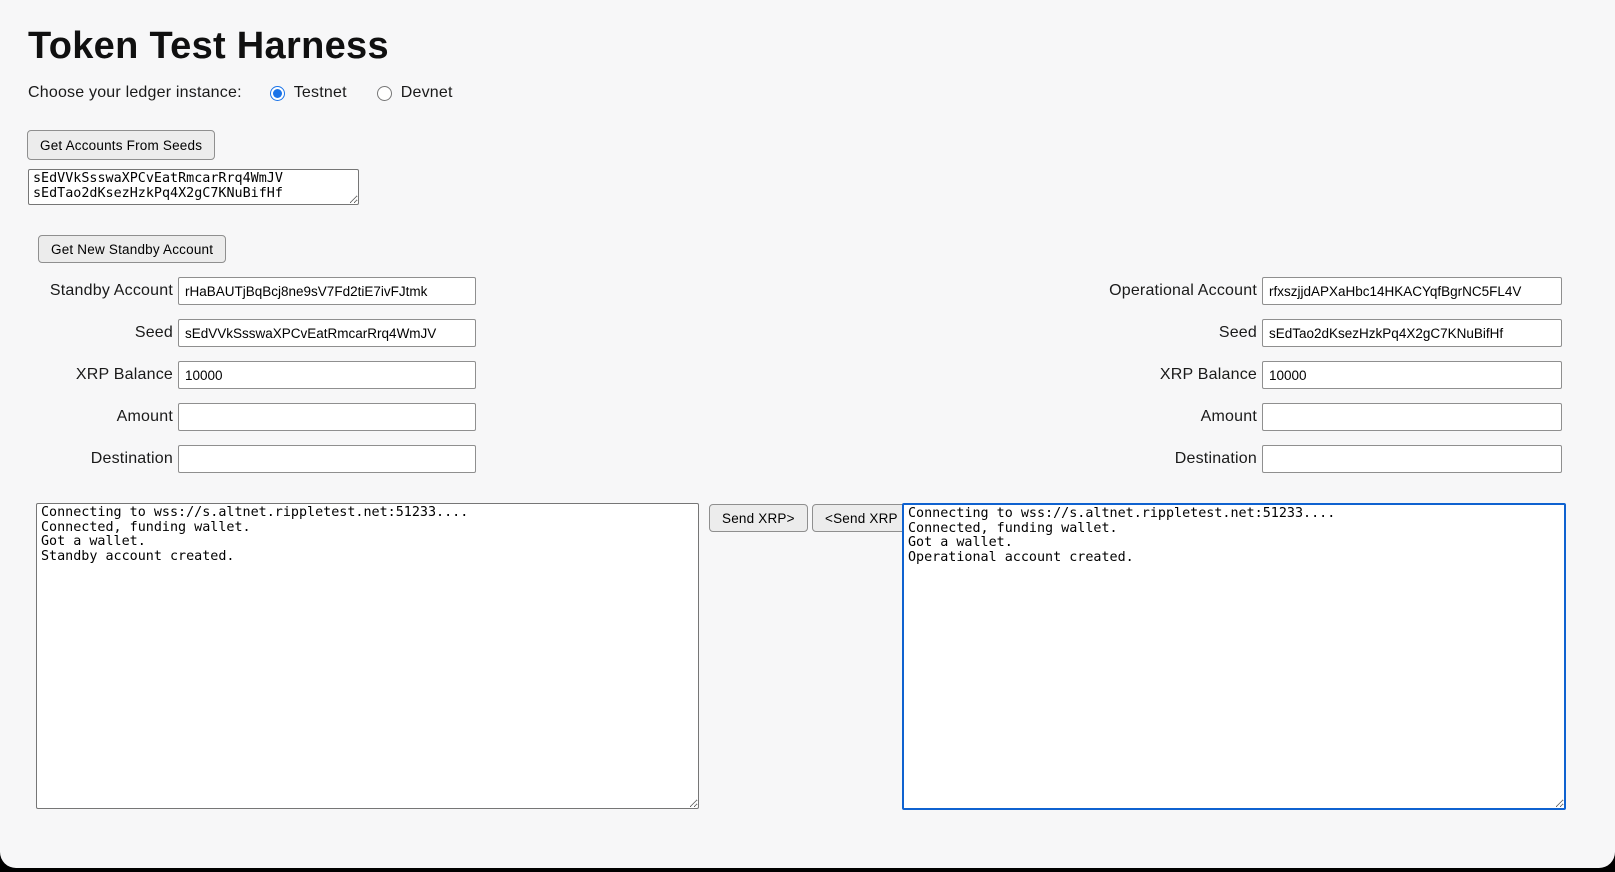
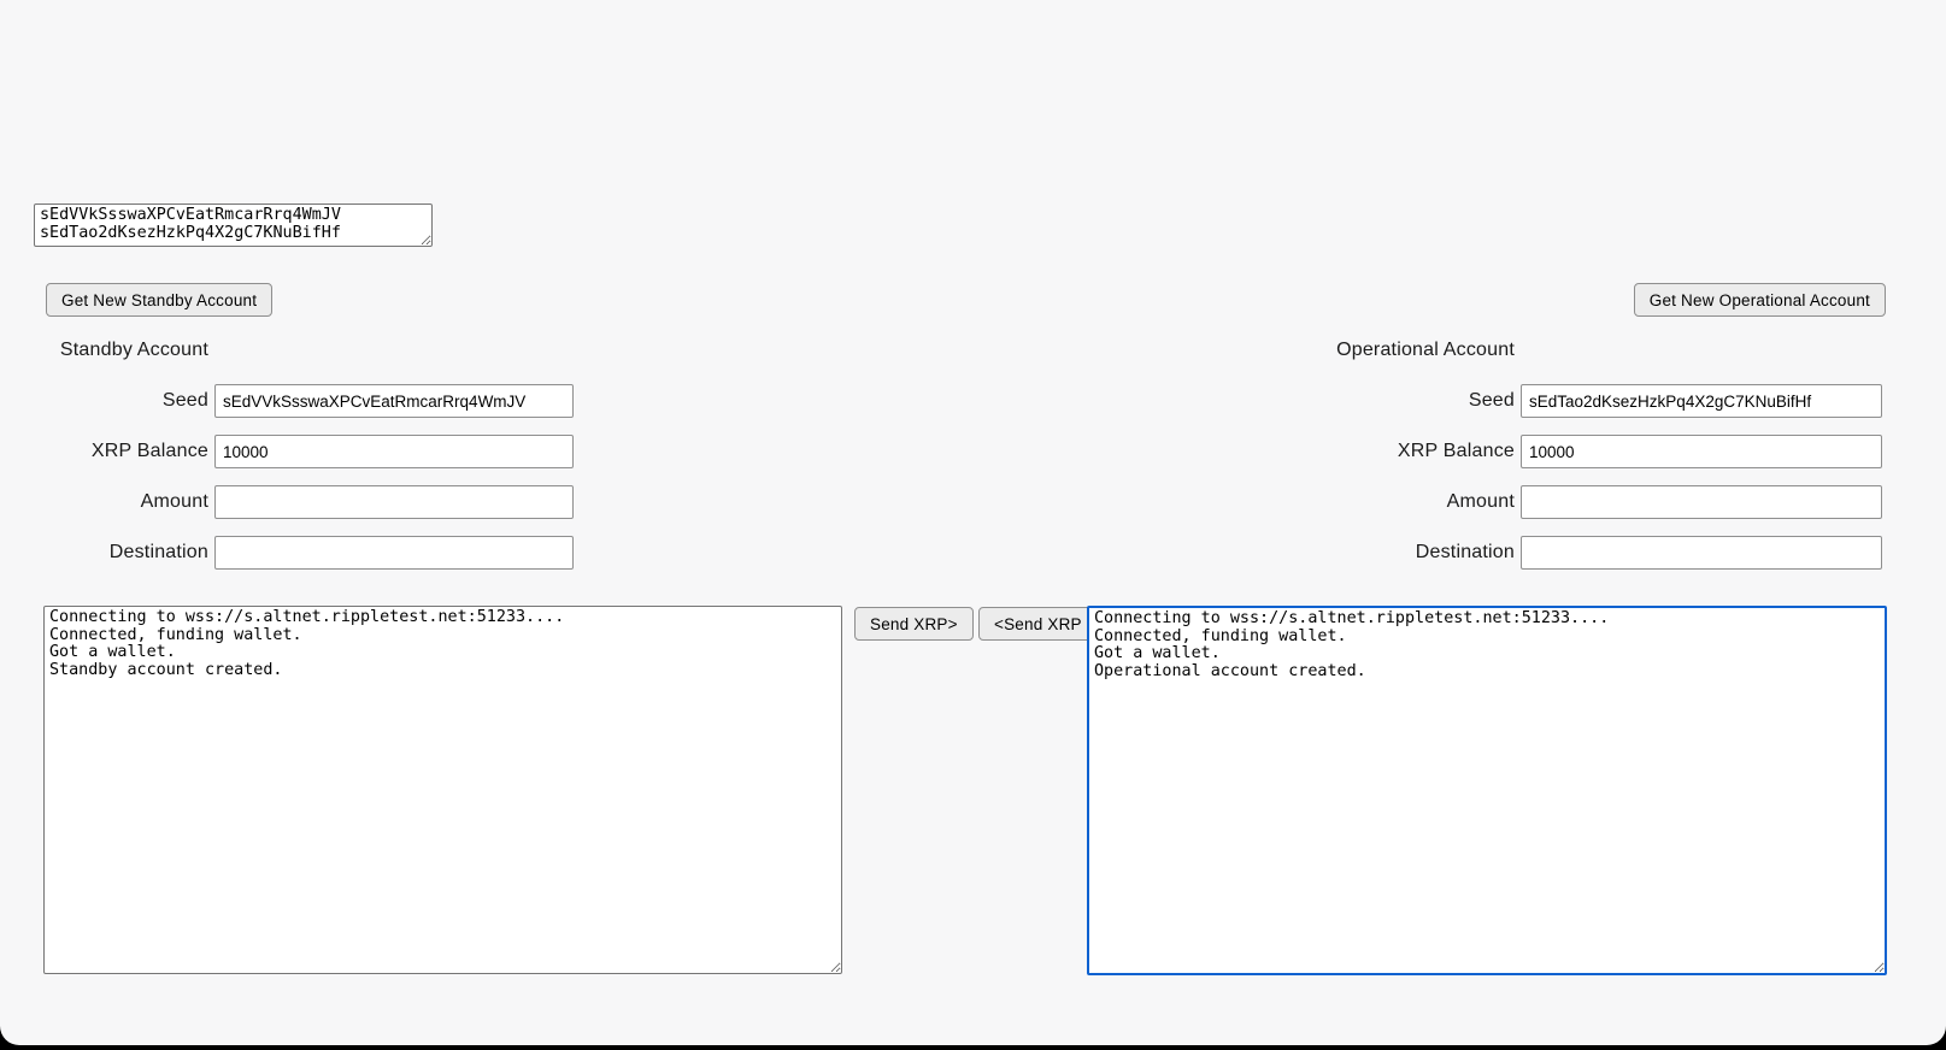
- Token Test Harness
- Choose your ledger instance:
- Testnet
- Devnet
- Get Accounts From Seeds
  sEdVVkSsswaXPCvEatRmcarRrq4WmJV
  sEdTao2dKsezHzkPq4X2gC7KNuBifHf
  Get New Standby Account
+ Get New Operational Account
  Standby Account
- rHaBAUTjBqBcj8ne9sV7Fd2tiE7ivFJtmk
  Seed
  sEdVVkSsswaXPCvEatRmcarRrq4WmJV
  XRP Balance
  10000
  Amount
  Destination
  Operational Account
- rfxszjjdAPXaHbc14HKACYqfBgrNC5FL4V
  Seed
  sEdTao2dKsezHzkPq4X2gC7KNuBifHf
  XRP Balance
  10000
  Amount
  Destination
  Connecting to wss://s.altnet.rippletest.net:51233....
  Connected, funding wallet.
  Got a wallet.
  Standby account created.
  Send XRP>
  <Send XRP
  Connecting to wss://s.altnet.rippletest.net:51233....
  Connected, funding wallet.
  Got a wallet.
  Operational account created.
